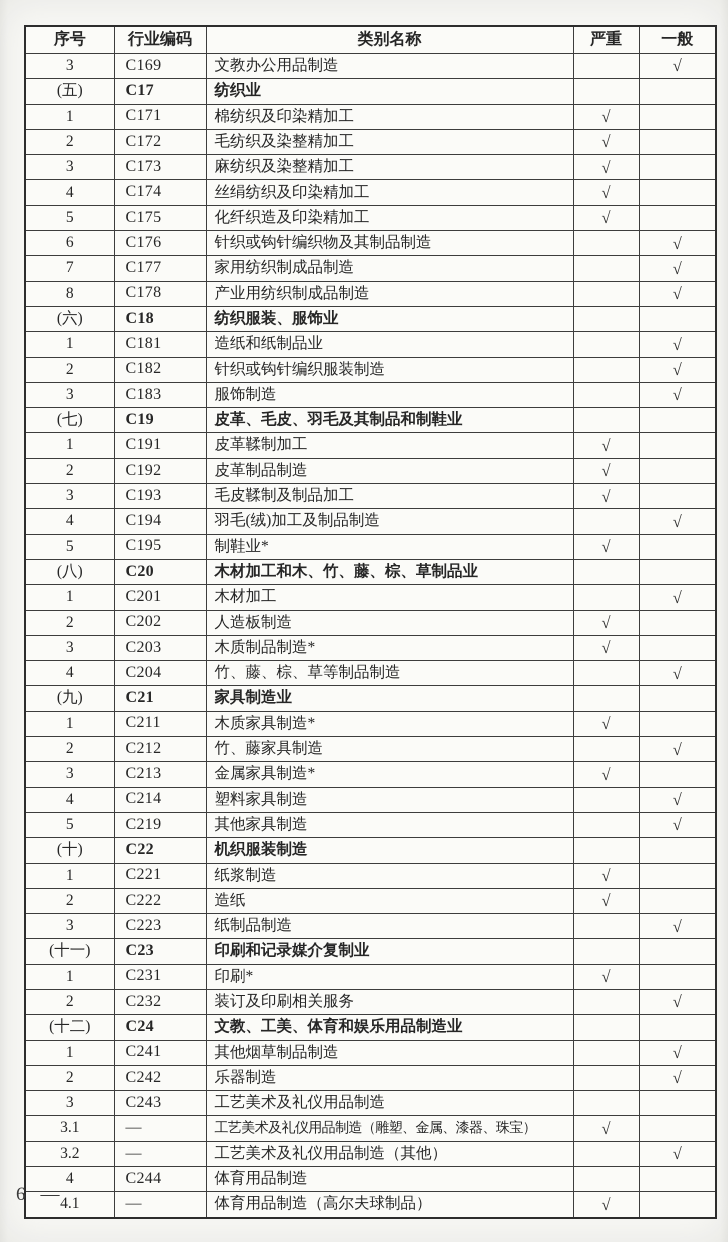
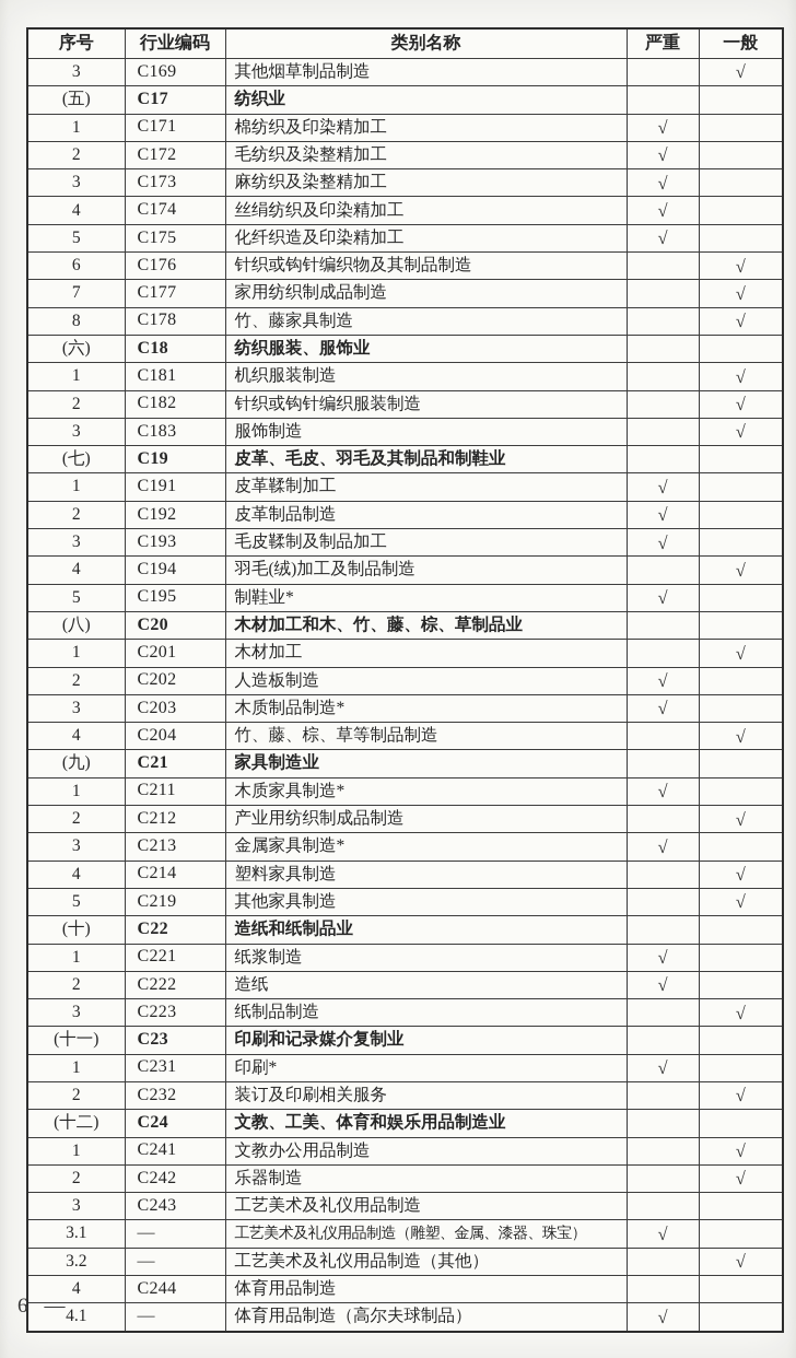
  序号	行业编码	类别名称	严重	一般
- 3	C169	文教办公用品制造		√
+ 3	C169	其他烟草制品制造		√
  (五)	C17	纺织业
  1	C171	棉纺织及印染精加工	√
  2	C172	毛纺织及染整精加工	√
  3	C173	麻纺织及染整精加工	√
  4	C174	丝绢纺织及印染精加工	√
  5	C175	化纤织造及印染精加工	√
  6	C176	针织或钩针编织物及其制品制造		√
  7	C177	家用纺织制成品制造		√
- 8	C178	产业用纺织制成品制造		√
+ 8	C178	竹、藤家具制造		√
  (六)	C18	纺织服装、服饰业
- 1	C181	造纸和纸制品业		√
+ 1	C181	机织服装制造		√
  2	C182	针织或钩针编织服装制造		√
  3	C183	服饰制造		√
  (七)	C19	皮革、毛皮、羽毛及其制品和制鞋业
  1	C191	皮革鞣制加工	√
  2	C192	皮革制品制造	√
  3	C193	毛皮鞣制及制品加工	√
  4	C194	羽毛(绒)加工及制品制造		√
  5	C195	制鞋业*	√
  (八)	C20	木材加工和木、竹、藤、棕、草制品业
  1	C201	木材加工		√
  2	C202	人造板制造	√
  3	C203	木质制品制造*	√
  4	C204	竹、藤、棕、草等制品制造		√
  (九)	C21	家具制造业
  1	C211	木质家具制造*	√
- 2	C212	竹、藤家具制造		√
+ 2	C212	产业用纺织制成品制造		√
  3	C213	金属家具制造*	√
  4	C214	塑料家具制造		√
  5	C219	其他家具制造		√
- (十)	C22	机织服装制造
+ (十)	C22	造纸和纸制品业
  1	C221	纸浆制造	√
  2	C222	造纸	√
  3	C223	纸制品制造		√
  (十一)	C23	印刷和记录媒介复制业
  1	C231	印刷*	√
  2	C232	装订及印刷相关服务		√
  (十二)	C24	文教、工美、体育和娱乐用品制造业
- 1	C241	其他烟草制品制造		√
+ 1	C241	文教办公用品制造		√
  2	C242	乐器制造		√
  3	C243	工艺美术及礼仪用品制造
  3.1	—	工艺美术及礼仪用品制造（雕塑、金属、漆器、珠宝）	√
  3.2	—	工艺美术及礼仪用品制造（其他）		√
  4	C244	体育用品制造
  4.1	—	体育用品制造（高尔夫球制品）	√
  6
  —
